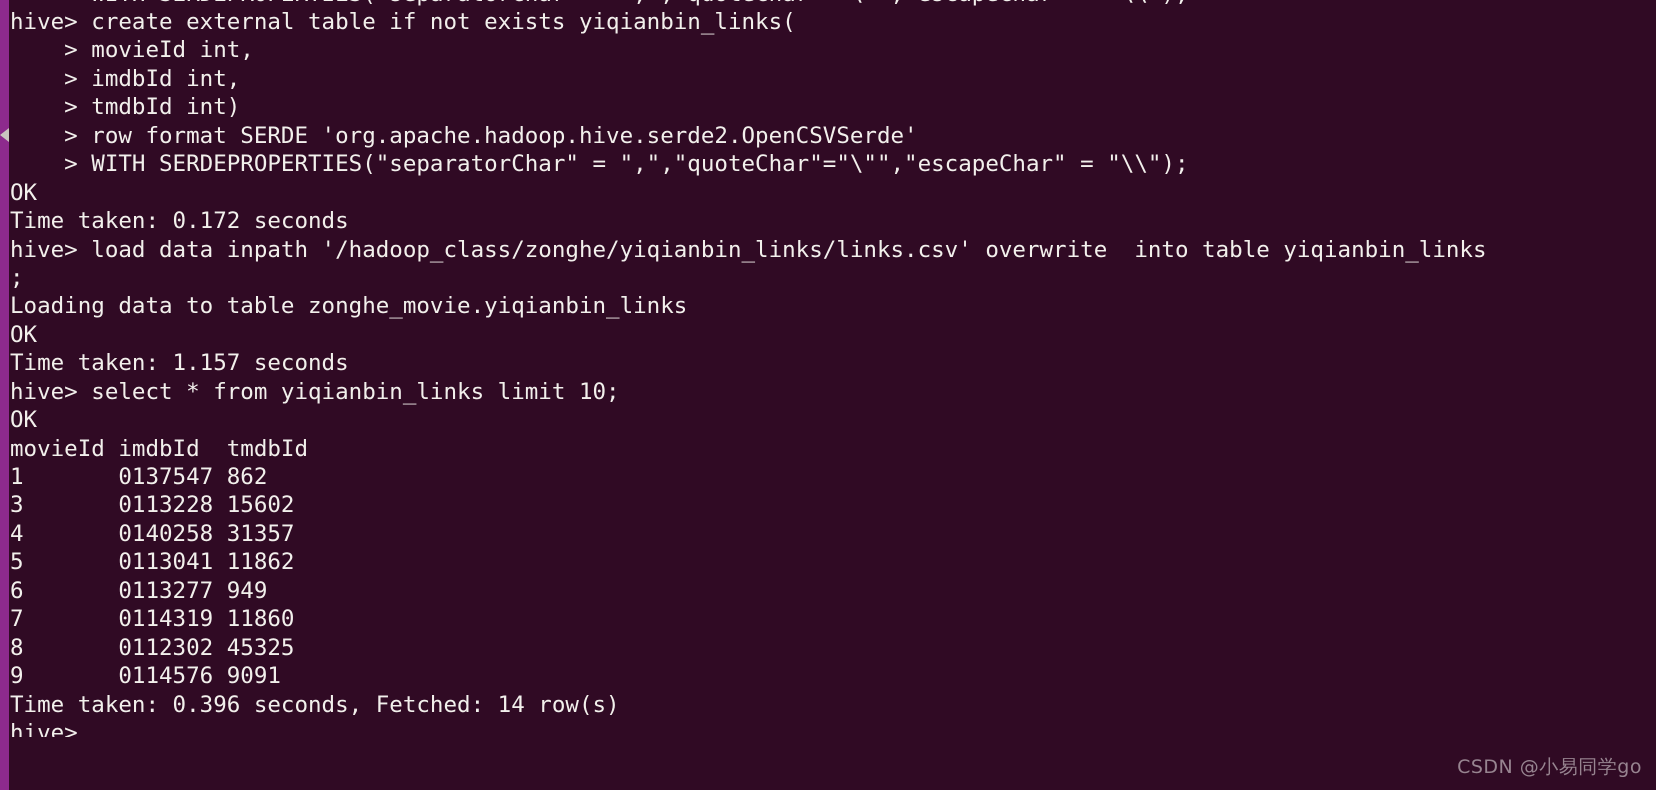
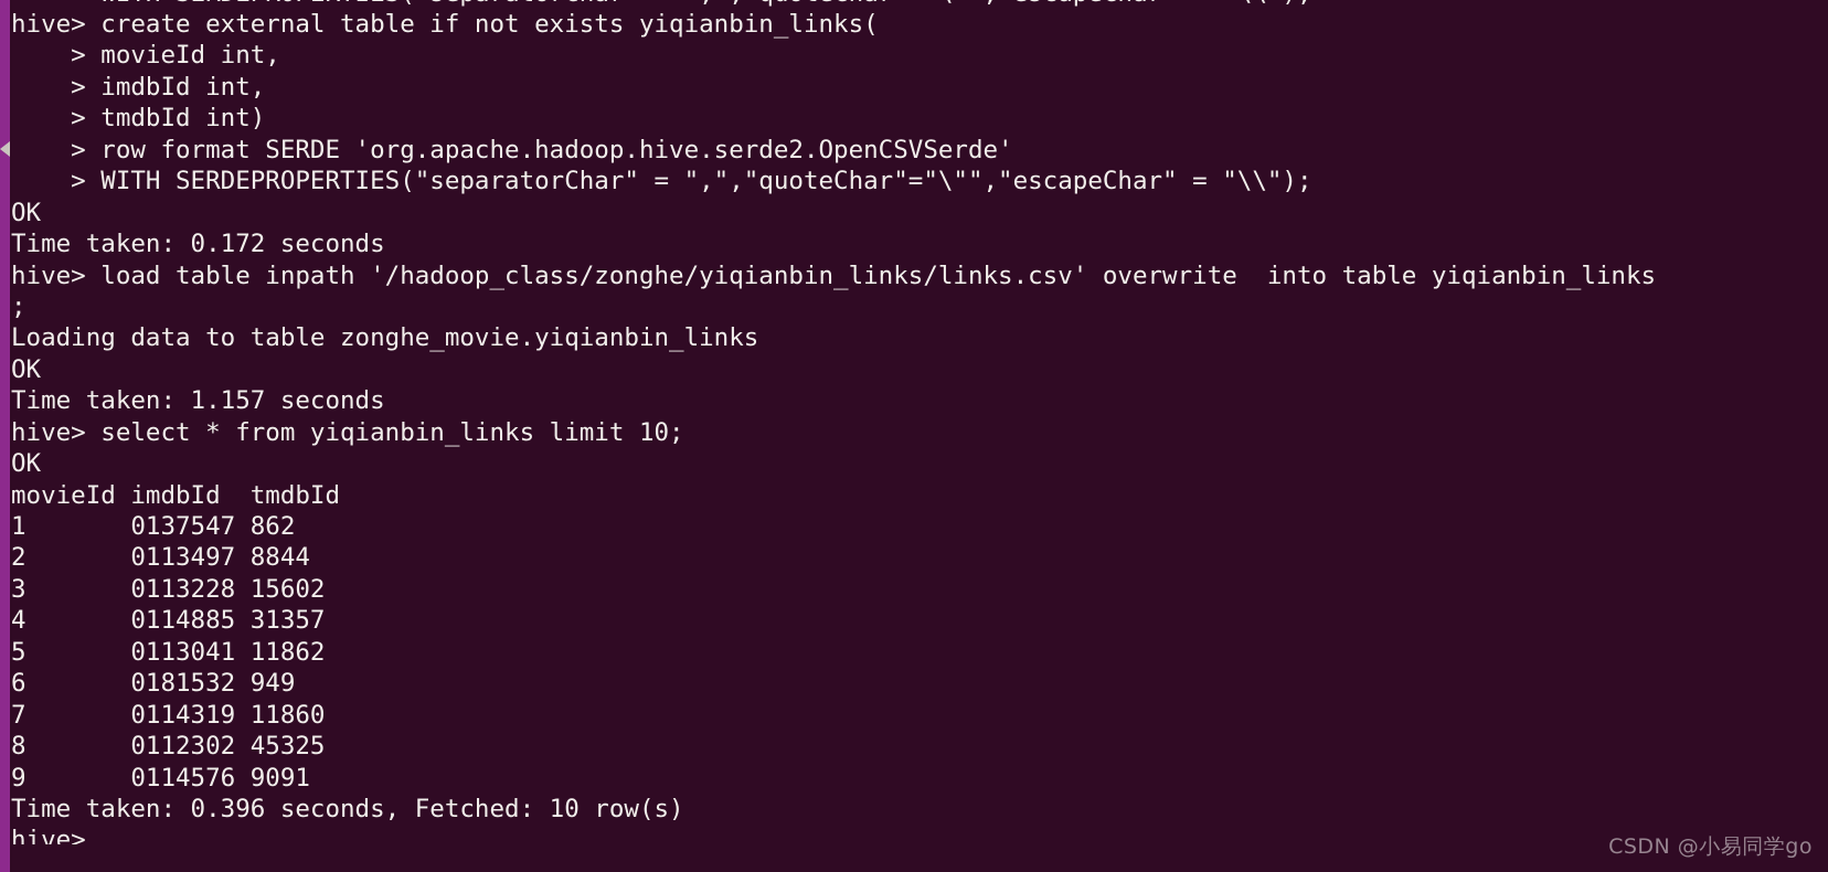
  hive> create external table if not exists yiqianbin_links(
  > movieId int,
  > imdbId int,
  > tmdbId int)
  > row format SERDE 'org.apache.hadoop.hive.serde2.OpenCSVSerde'
  > WITH SERDEPROPERTIES("separatorChar" = ",","quoteChar"="\"","escapeChar" = "\\");
  OK
  Time taken: 0.172 seconds
- hive> load data inpath '/hadoop_class/zonghe/yiqianbin_links/links.csv' overwrite into table yiqianbin_links
+ hive> load table inpath '/hadoop_class/zonghe/yiqianbin_links/links.csv' overwrite into table yiqianbin_links
  ;
  Loading data to table zonghe_movie.yiqianbin_links
  OK
  Time taken: 1.157 seconds
  hive> select * from yiqianbin_links limit 10;
  OK
  movieId imdbId tmdbId
  1 0137547 862
+ 2 0113497 8844
  3 0113228 15602
- 4 0140258 31357
+ 4 0114885 31357
  5 0113041 11862
- 6 0113277 949
+ 6 0181532 949
  7 0114319 11860
  8 0112302 45325
  9 0114576 9091
- Time taken: 0.396 seconds, Fetched: 14 row(s)
+ Time taken: 0.396 seconds, Fetched: 10 row(s)
  hive>
  CSDN @小易同学go
